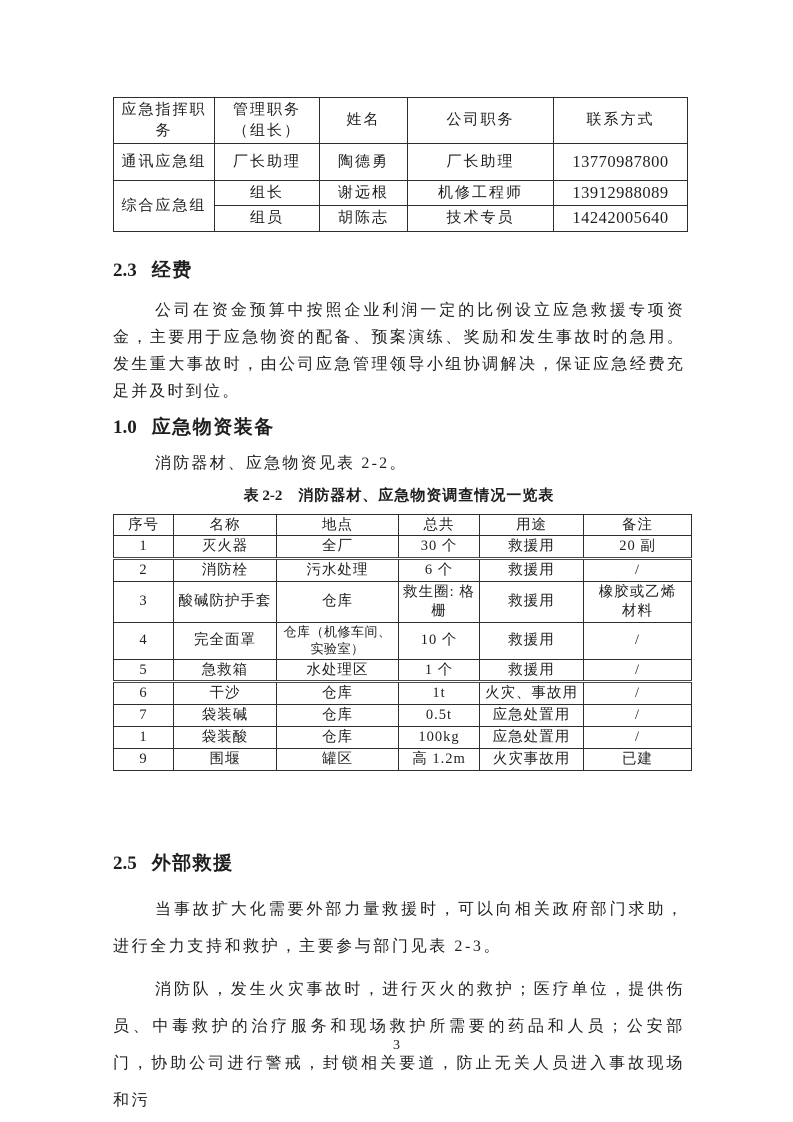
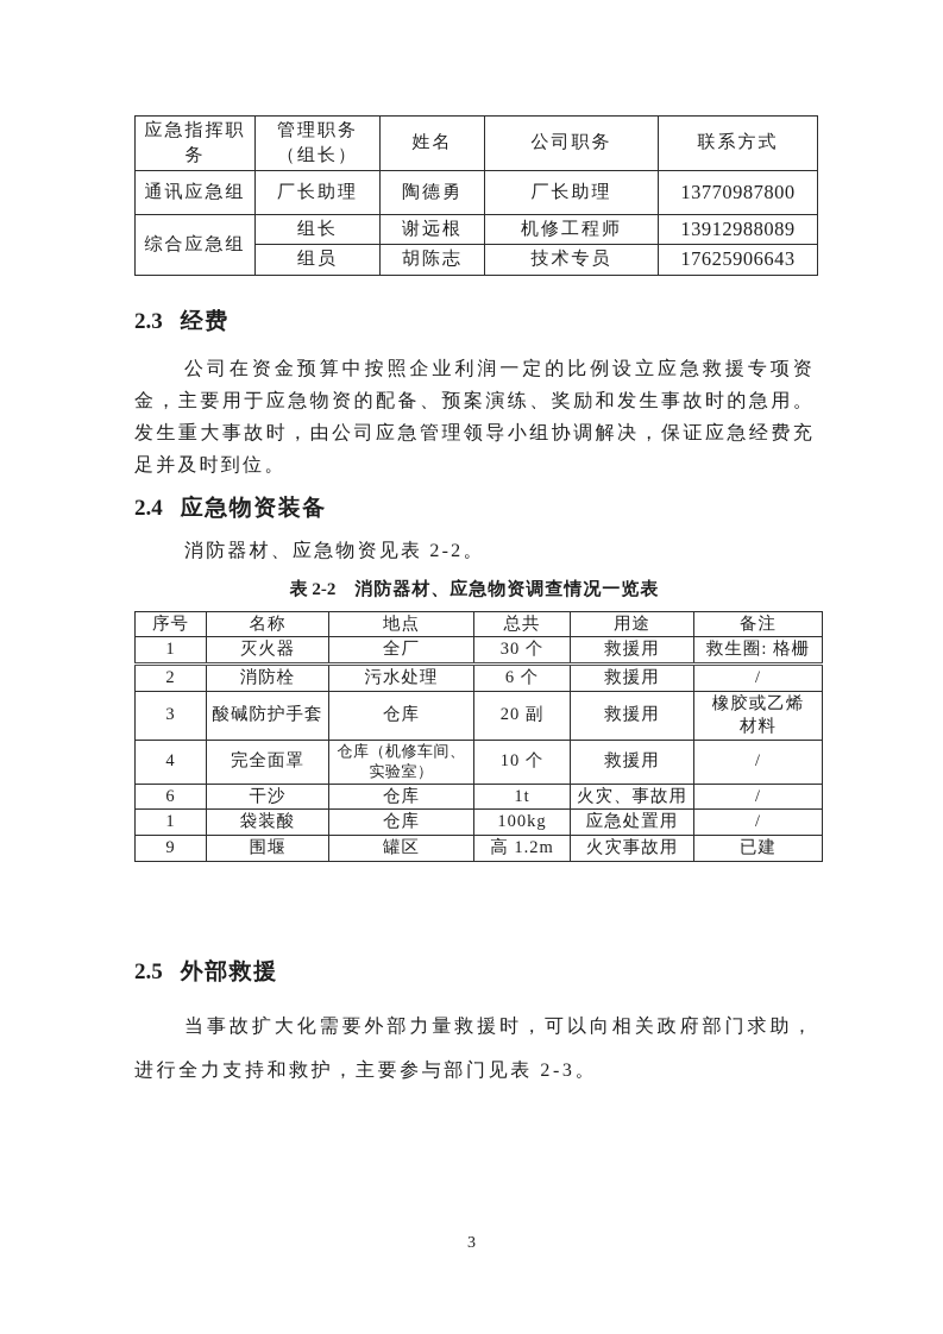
  应急指挥职 务	管理职务 （组长）	姓名	公司职务	联系方式
  通讯应急组	厂长助理	陶德勇	厂长助理	13770987800
  综合应急组	组长	谢远根	机修工程师	13912988089
- 组员	胡陈志	技术专员	14242005640
+ 组员	胡陈志	技术专员	17625906643
  2.3 经费
  公司在资金预算中按照企业利润一定的比例设立应急救援专项资金，主要用于应急物资的配备、预案演练、奖励和发生事故时的急用。发生重大事故时，由公司应急管理领导小组协调解决，保证应急经费充足并及时到位。
- 1.0 应急物资装备
+ 2.4 应急物资装备
  消防器材、应急物资见表 2-2。
  表 2-2 消防器材、应急物资调查情况一览表
  序号	名称	地点	总共	用途	备注
- 1	灭火器	全厂	30 个	救援用	20 副
+ 1	灭火器	全厂	30 个	救援用	救生圈: 格栅
  2	消防栓	污水处理	6 个	救援用	/
- 3	酸碱防护手套	仓库	救生圈: 格栅	救援用	橡胶或乙烯 材料
+ 3	酸碱防护手套	仓库	20 副	救援用	橡胶或乙烯 材料
  4	完全面罩	仓库（机修车间、 实验室）	10 个	救援用	/
- 5	急救箱	水处理区	1 个	救援用	/
  6	干沙	仓库	1t	火灾、事故用	/
- 7	袋装碱	仓库	0.5t	应急处置用	/
  1	袋装酸	仓库	100kg	应急处置用	/
  9	围堰	罐区	高 1.2m	火灾事故用	已建
  2.5 外部救援
  当事故扩大化需要外部力量救援时，可以向相关政府部门求助，进行全力支持和救护，主要参与部门见表 2-3。
- 消防队，发生火灾事故时，进行灭火的救护；医疗单位，提供伤员、中毒救护的治疗服务和现场救护所需要的药品和人员；公安部门，协助公司进行警戒，封锁相关要道，防止无关人员进入事故现场和污
  3
